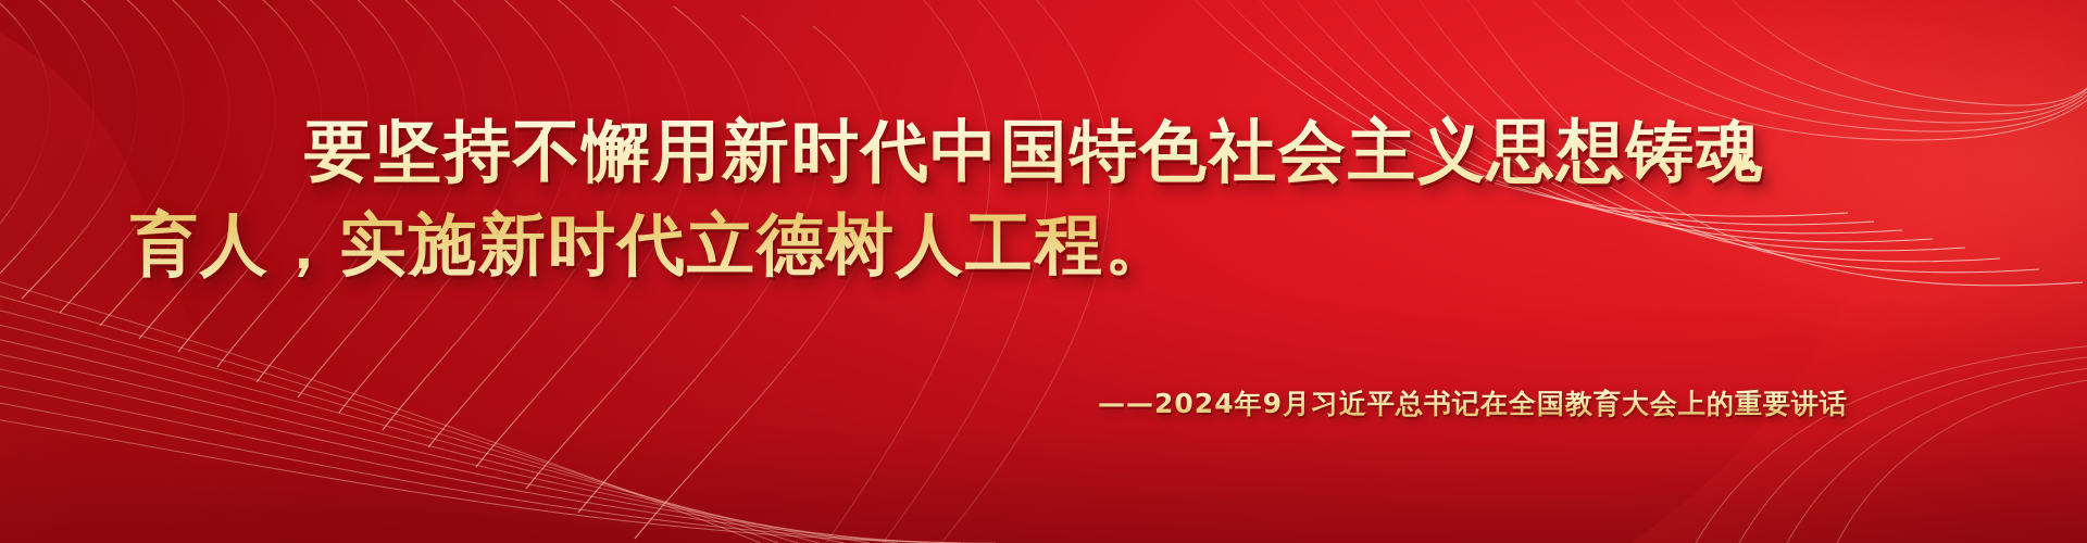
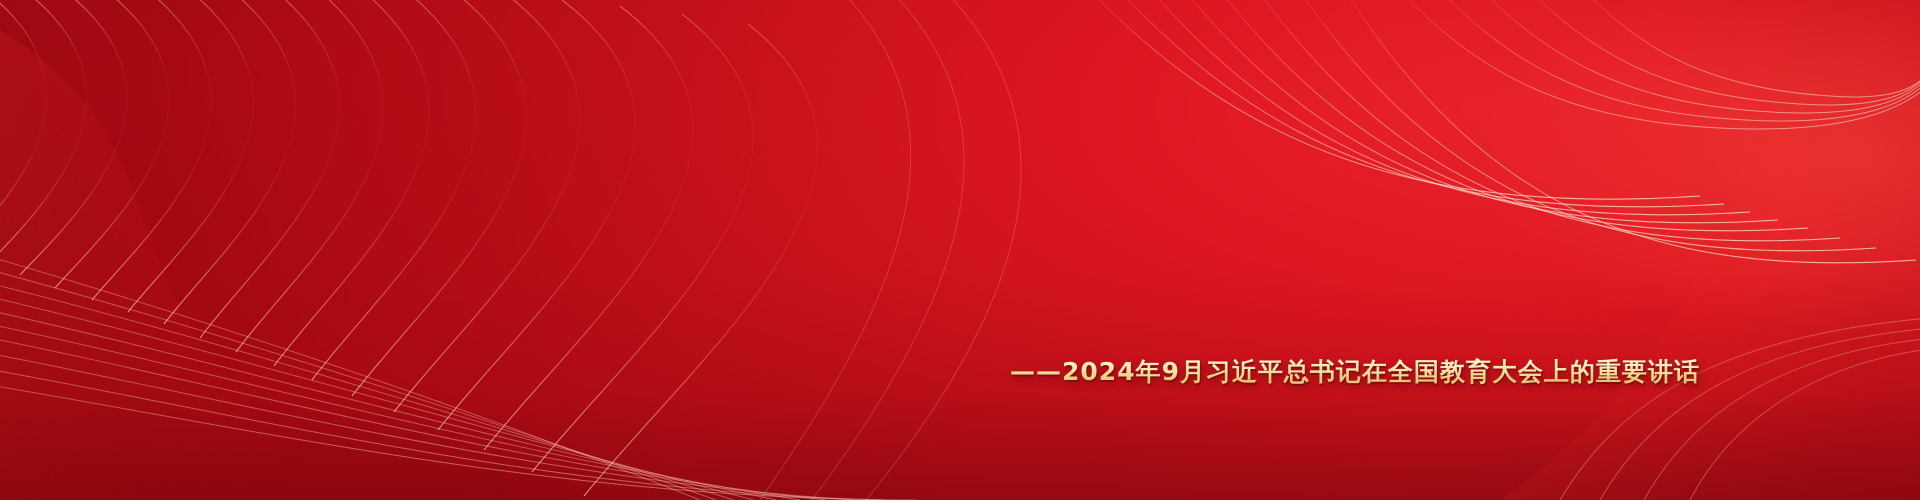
- 要坚持不懈用新时代中国特色社会主义思想铸魂
- 育人，实施新时代立德树人工程。
  ——2024年9月习近平总书记在全国教育大会上的重要讲话
